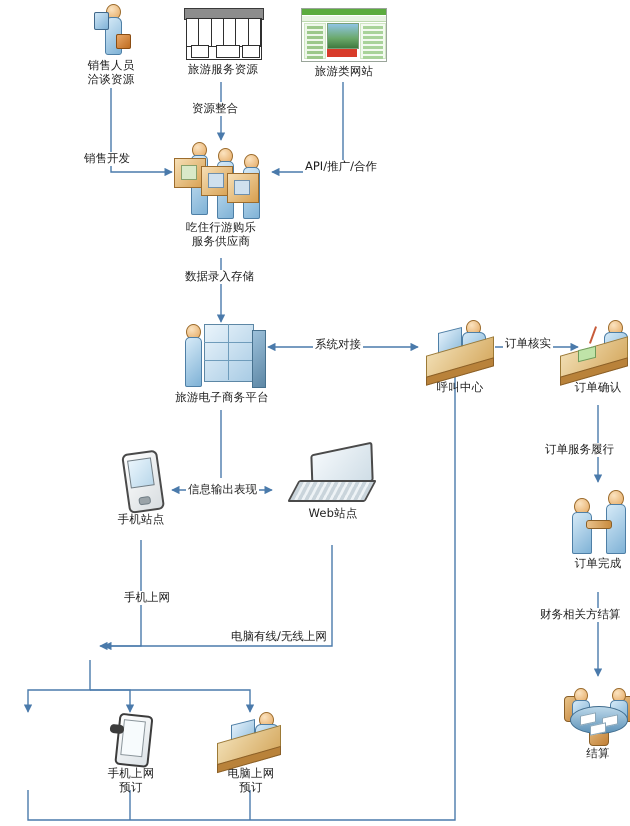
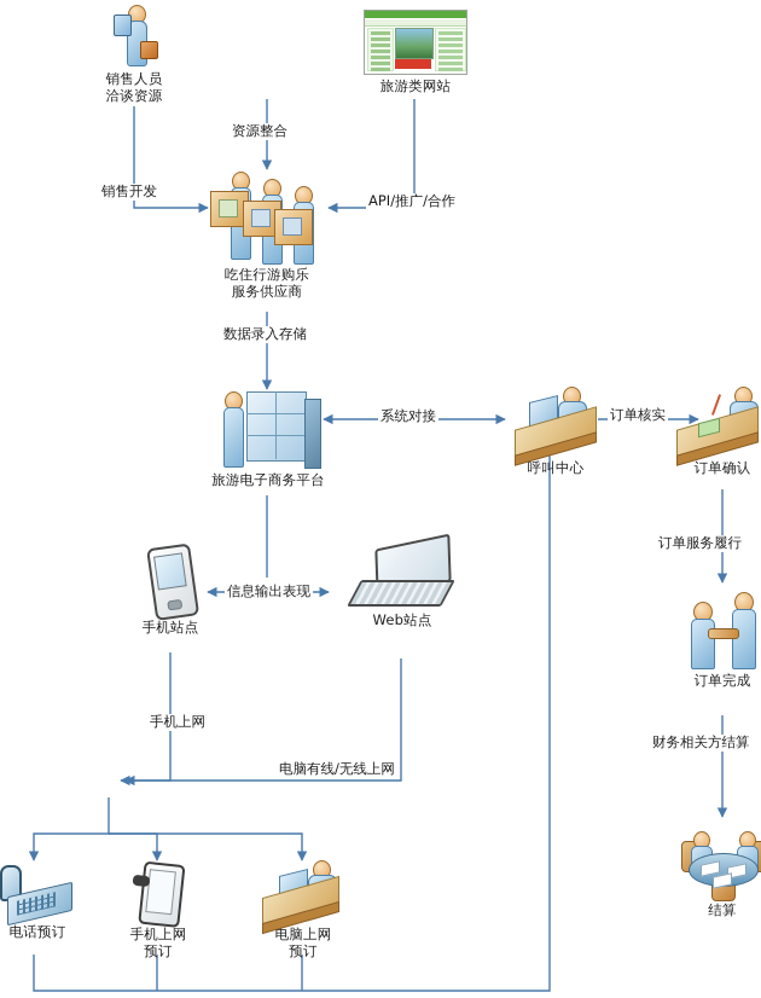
  销售人员
  洽谈资源
- 旅游服务资源
  旅游类网站
  吃住行游购乐
  服务供应商
  旅游电子商务平台
  呼叫中心
  订单确认
  订单完成
  结算
  手机站点
  Web站点
+ 电话预订
  手机上网
  预订
  电脑上网
  预订
  销售开发
  资源整合
  API/推广/合作
  数据录入存储
  系统对接
  订单核实
  订单服务履行
  财务相关方结算
  信息输出表现
  手机上网
  电脑有线/无线上网
